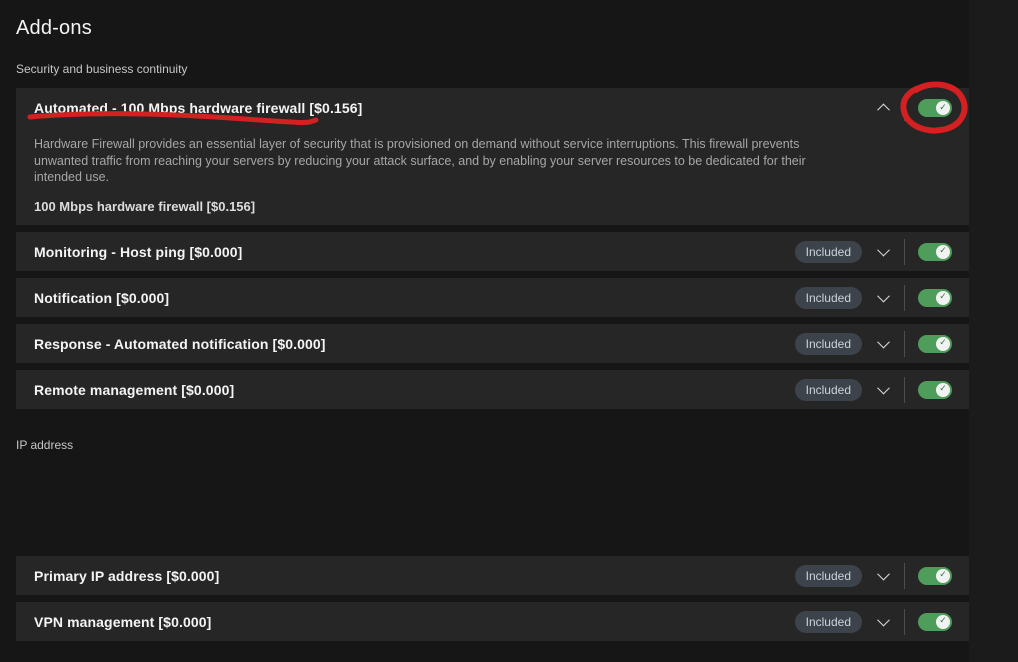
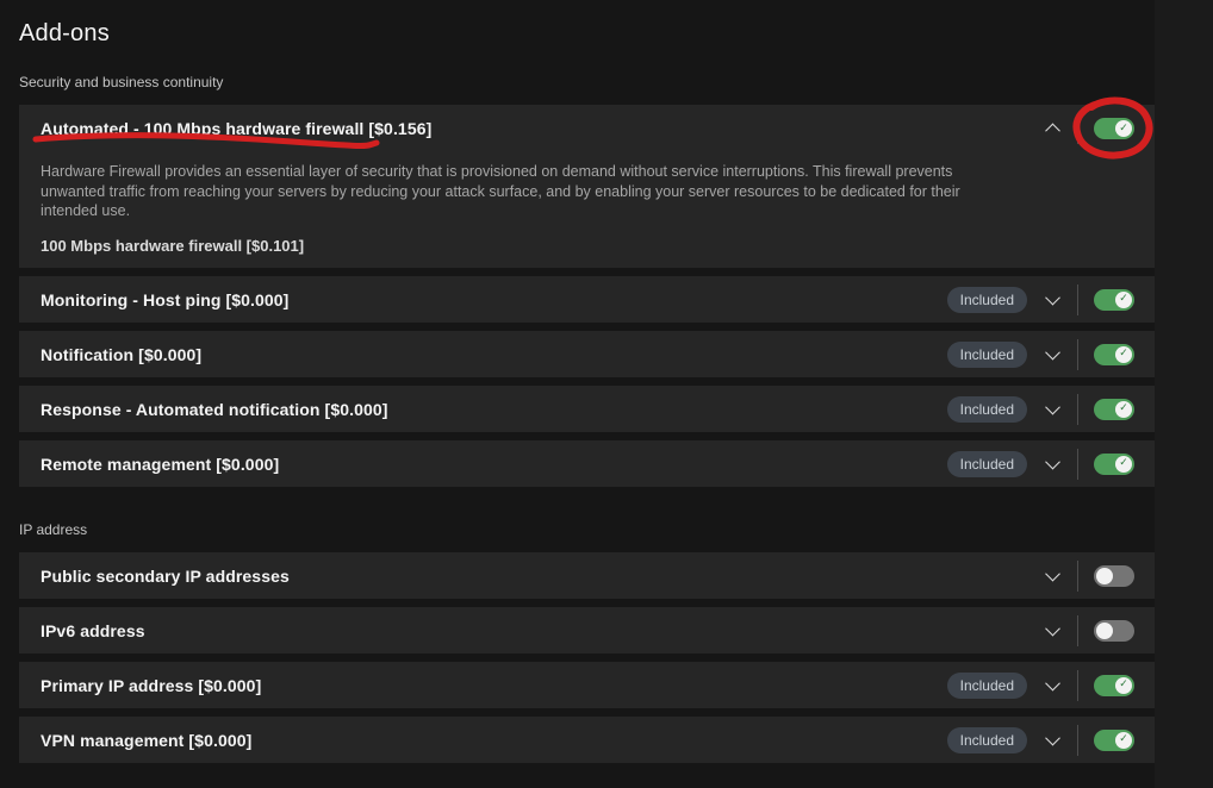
  Add-ons
  Security and business continuity
  Automated - 100 Mbps hardware firewall [$0.156]
  ✓
  Hardware Firewall provides an essential layer of security that is provisioned on demand without service interruptions. This firewall prevents unwanted traffic from reaching your servers by reducing your attack surface, and by enabling your server resources to be dedicated for their intended use.
- 100 Mbps hardware firewall [$0.156]
+ 100 Mbps hardware firewall [$0.101]
  Monitoring - Host ping [$0.000]
  Included
  ✓
  Notification [$0.000]
  Included
  ✓
  Response - Automated notification [$0.000]
  Included
  ✓
  Remote management [$0.000]
  Included
  ✓
  IP address
+ Public secondary IP addresses
+ IPv6 address
  Primary IP address [$0.000]
  Included
  ✓
  VPN management [$0.000]
  Included
  ✓
